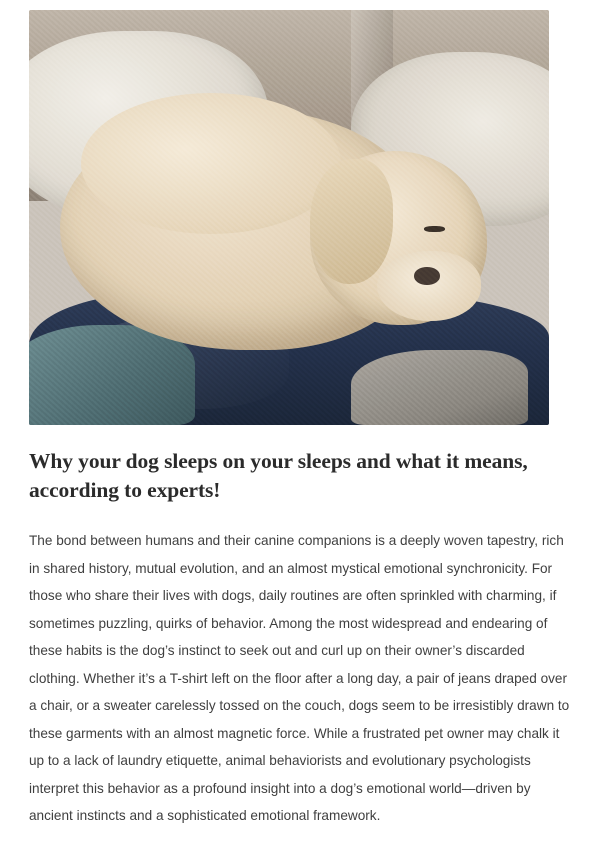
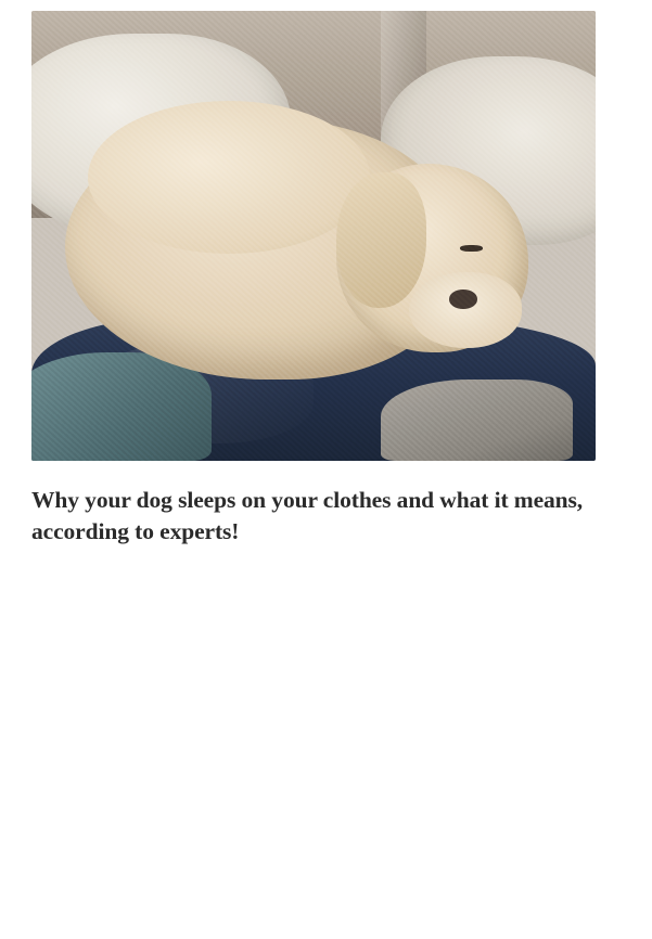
- Why your dog sleeps on your sleeps and what it means, according to experts!
+ Why your dog sleeps on your clothes and what it means, according to experts!
- The bond between humans and their canine companions is a deeply woven tapestry, rich in shared history, mutual evolution, and an almost mystical emotional synchronicity. For those who share their lives with dogs, daily routines are often sprinkled with charming, if sometimes puzzling, quirks of behavior. Among the most widespread and endearing of these habits is the dog’s instinct to seek out and curl up on their owner’s discarded clothing. Whether it’s a T-shirt left on the floor after a long day, a pair of jeans draped over a chair, or a sweater carelessly tossed on the couch, dogs seem to be irresistibly drawn to these garments with an almost magnetic force. While a frustrated pet owner may chalk it up to a lack of laundry etiquette, animal behaviorists and evolutionary psychologists interpret this behavior as a profound insight into a dog’s emotional world—driven by ancient instincts and a sophisticated emotional framework.
